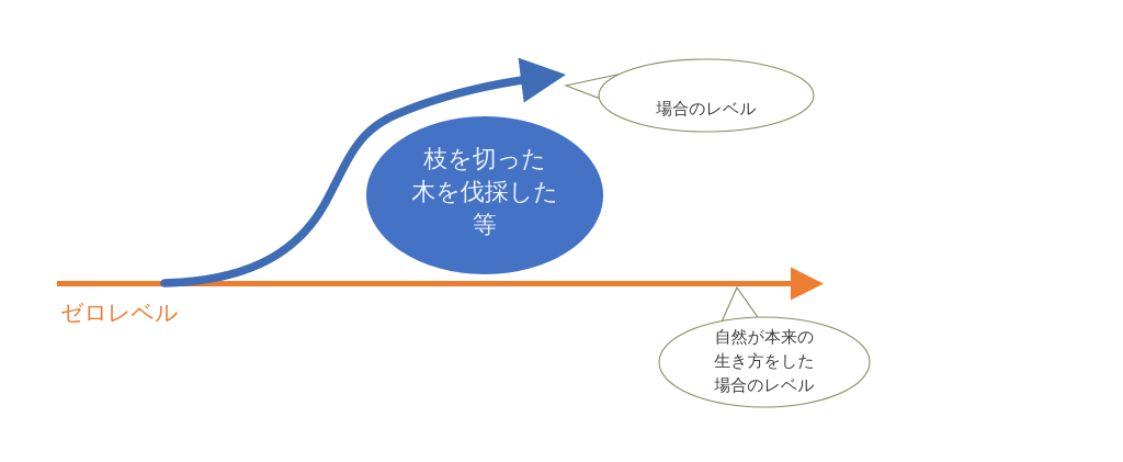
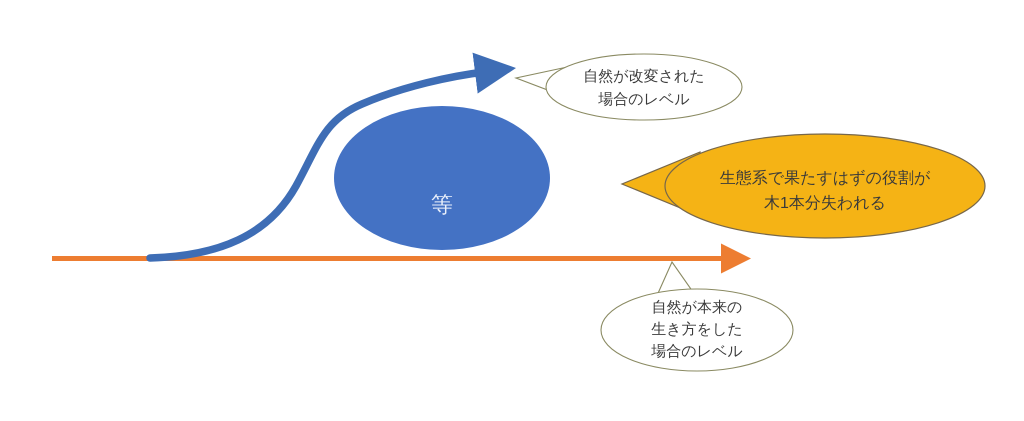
- 枝を切った
- 木を伐採した
  等
+ 生態系で果たすはずの役割が
+ 木1本分失われる
+ 自然が改変された
  場合のレベル
  自然が本来の
  生き方をした
  場合のレベル
- ゼロレベル
